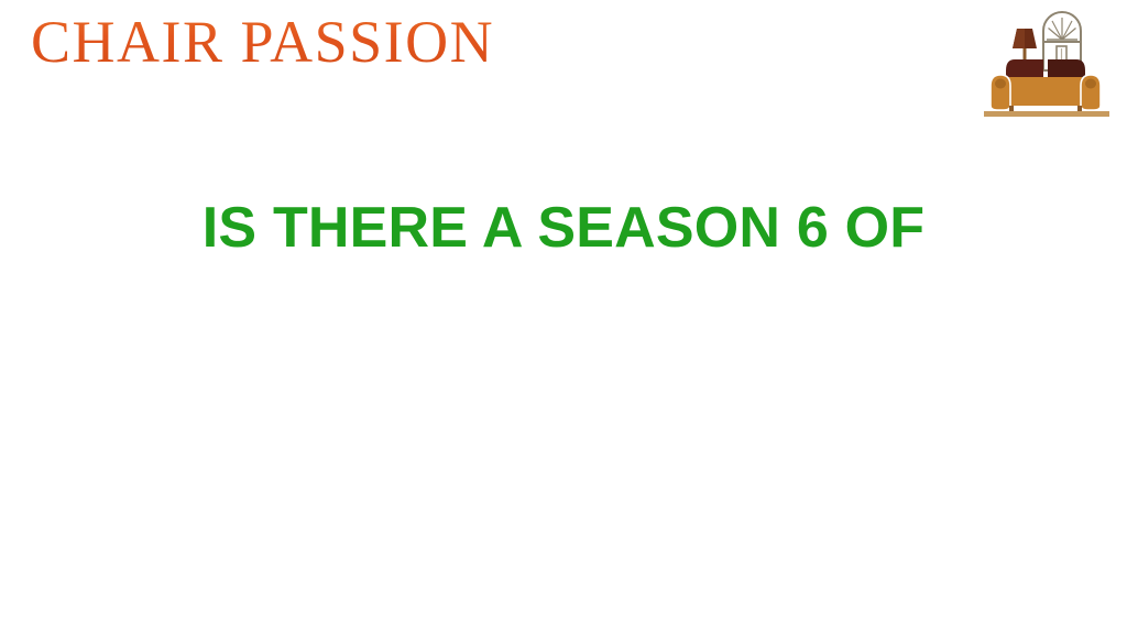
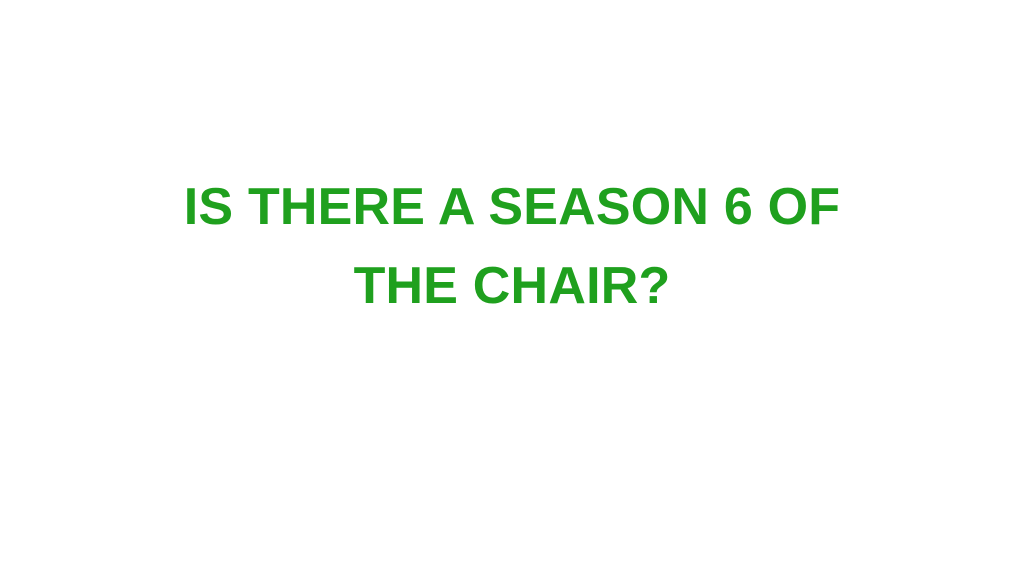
- CHAIR PASSION
  IS THERE A SEASON 6 OF
+ THE CHAIR?
